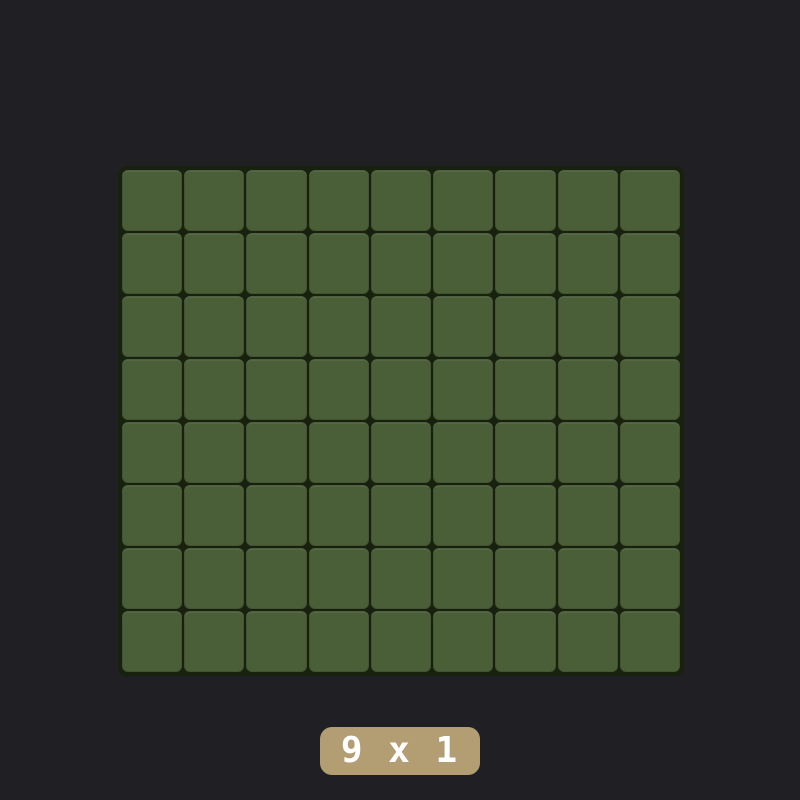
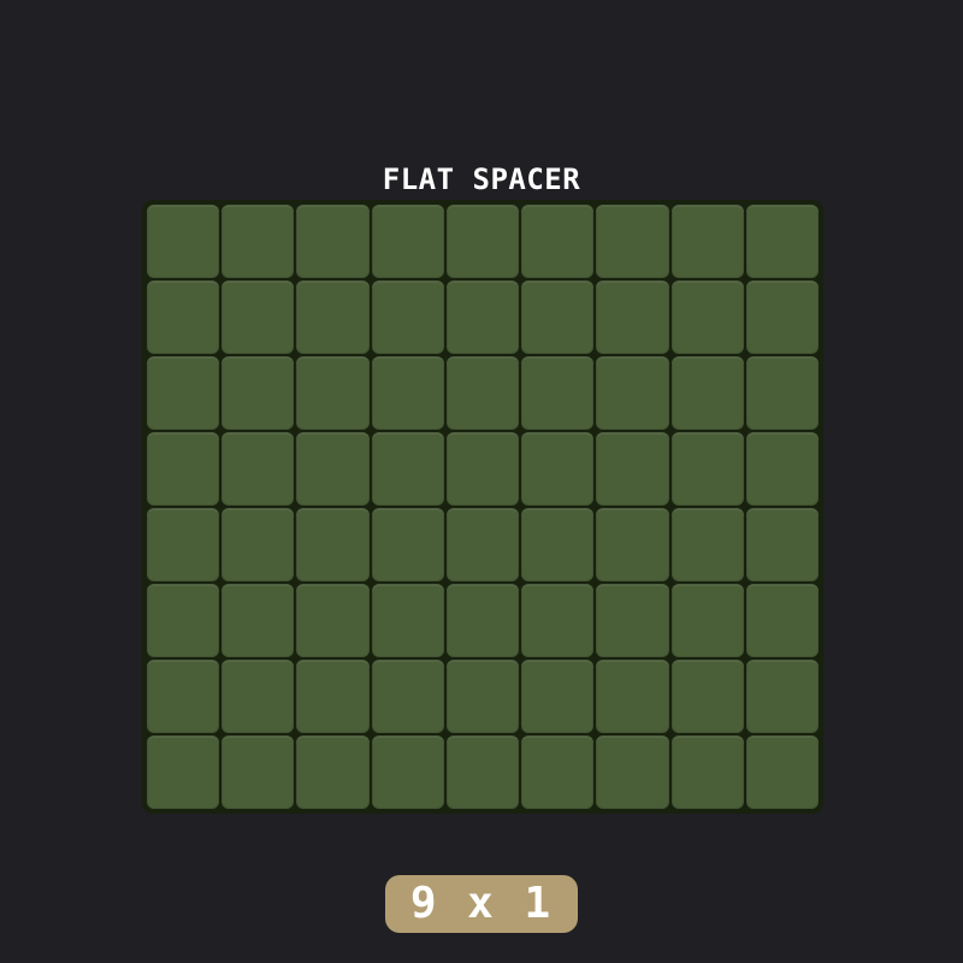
+ FLAT SPACER
  9 x 1
